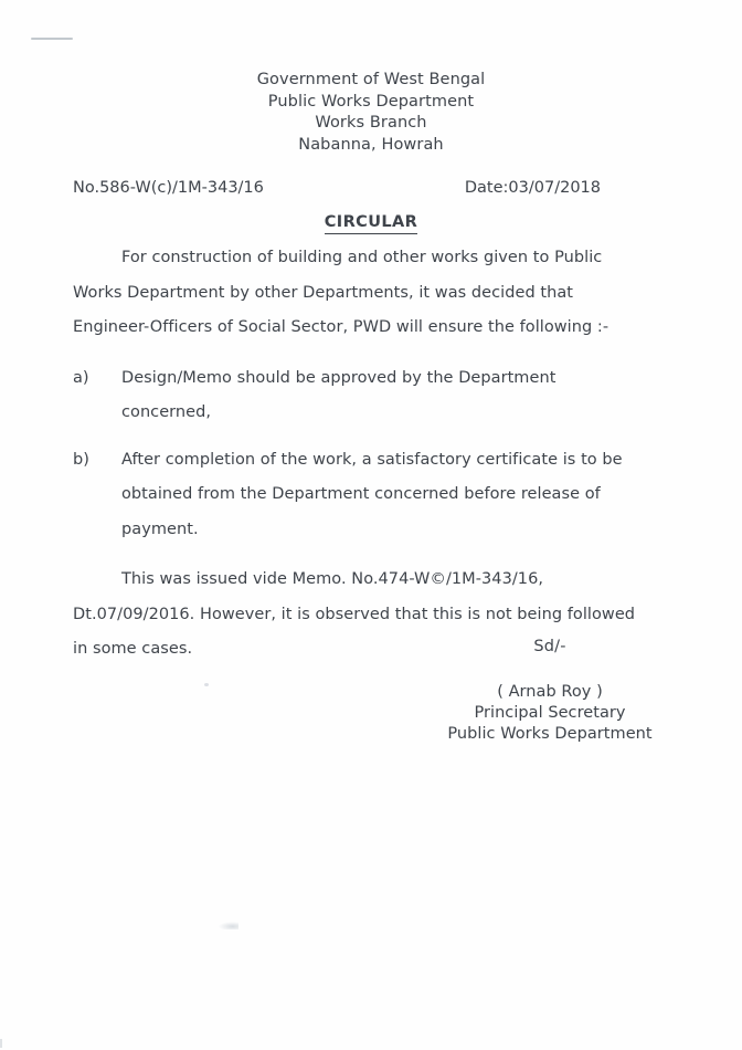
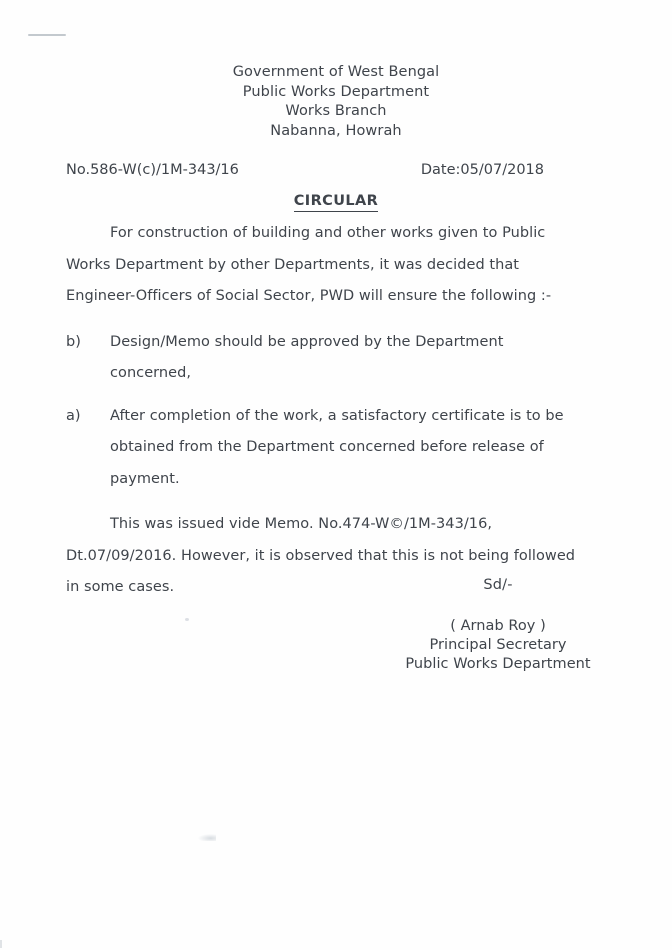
  Government of West Bengal
  Public Works Department
  Works Branch
  Nabanna, Howrah
  No.586-W(c)/1M-343/16
- Date:03/07/2018
+ Date:05/07/2018
  CIRCULAR
  For construction of building and other works given to Public Works Department by other Departments, it was decided that Engineer-Officers of Social Sector, PWD will ensure the following :-
- a)
+ b)
  Design/Memo should be approved by the Department concerned,
- b)
+ a)
  After completion of the work, a satisfactory certificate is to be obtained from the Department concerned before release of payment.
  This was issued vide Memo. No.474-W©/1M-343/16, Dt.07/09/2016. However, it is observed that this is not being followed in some cases.
  Sd/-
  ( Arnab Roy )
  Principal Secretary
  Public Works Department
